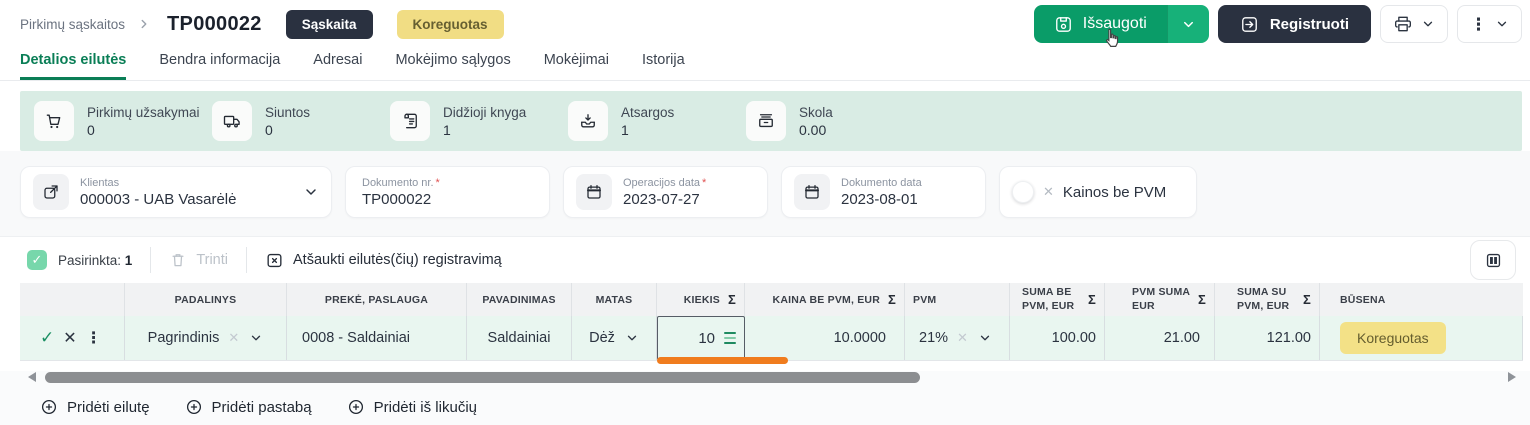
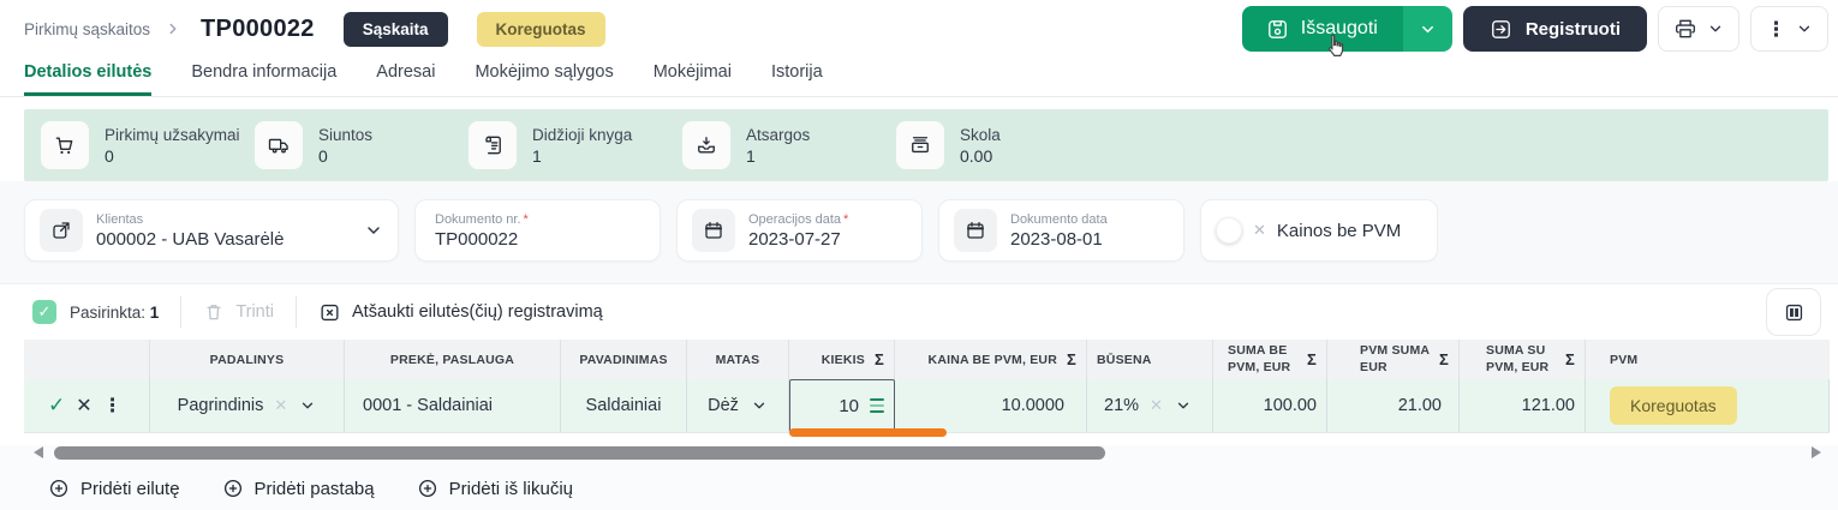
  Pirkimų sąskaitos
  TP000022
  Sąskaita
  Koreguotas
  Išsaugoti
  Registruoti
  ⋮
  Detalios eilutės
  Bendra informacija
  Adresai
  Mokėjimo sąlygos
  Mokėjimai
  Istorija
  Pirkimų užsakymai
  0
  Siuntos
  0
  Didžioji knyga
  1
  Atsargos
  1
  Skola
  0.00
  Klientas
- 000003 - UAB Vasarėlė
+ 000002 - UAB Vasarėlė
  Dokumento nr. *
  TP000022
  Operacijos data *
  2023-07-27
  Dokumento data
  2023-08-01
  ✕
  Kainos be PVM
  ✓
  Pasirinkta: 1
  Trinti
  Atšaukti eilutės(čių) registravimą
  PADALINYS
  PREKĖ, PASLAUGA
  PAVADINIMAS
  MATAS
  KIEKIS
  Σ
  KAINA BE PVM, EUR
  Σ
- PVM
+ BŪSENA
  SUMA BE PVM, EUR
  Σ
  PVM SUMA EUR
  Σ
  SUMA SU PVM, EUR
  Σ
- BŪSENA
+ PVM
  ✓
  ✕
  ⋮
  Pagrindinis
  ✕
- 0008 - Saldainiai
+ 0001 - Saldainiai
  Saldainiai
  Dėž
  10
  10.0000
  21%
  ✕
  100.00
  21.00
  121.00
  Koreguotas
  Pridėti eilutę
  Pridėti pastabą
  Pridėti iš likučių
